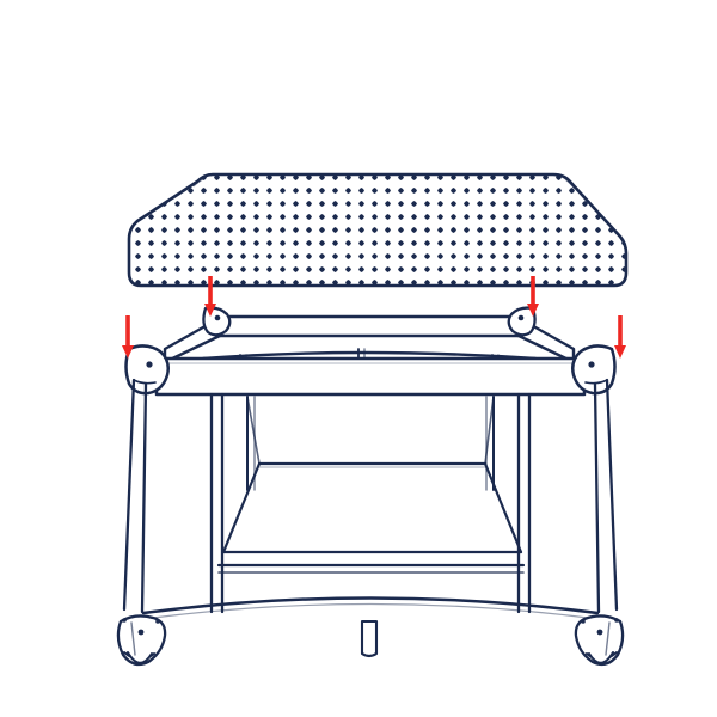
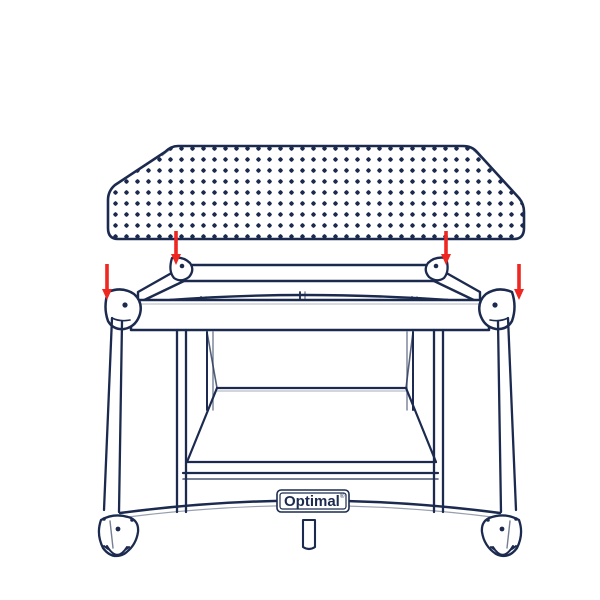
+ Optimal
